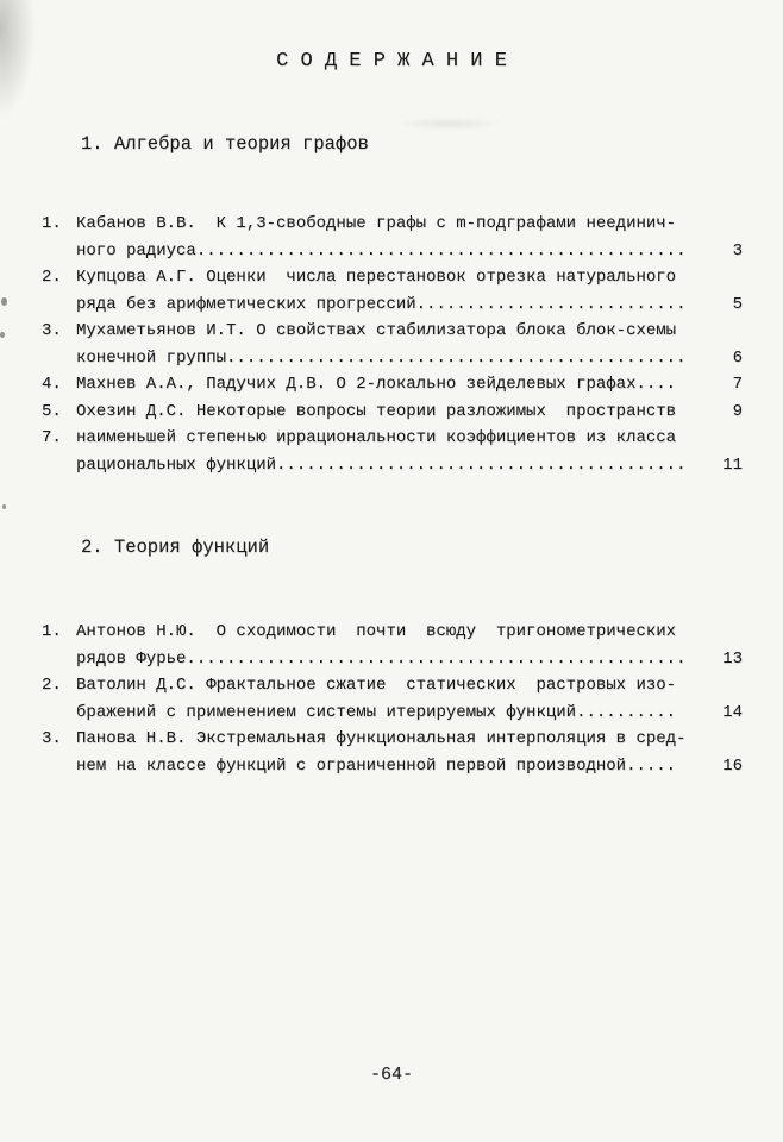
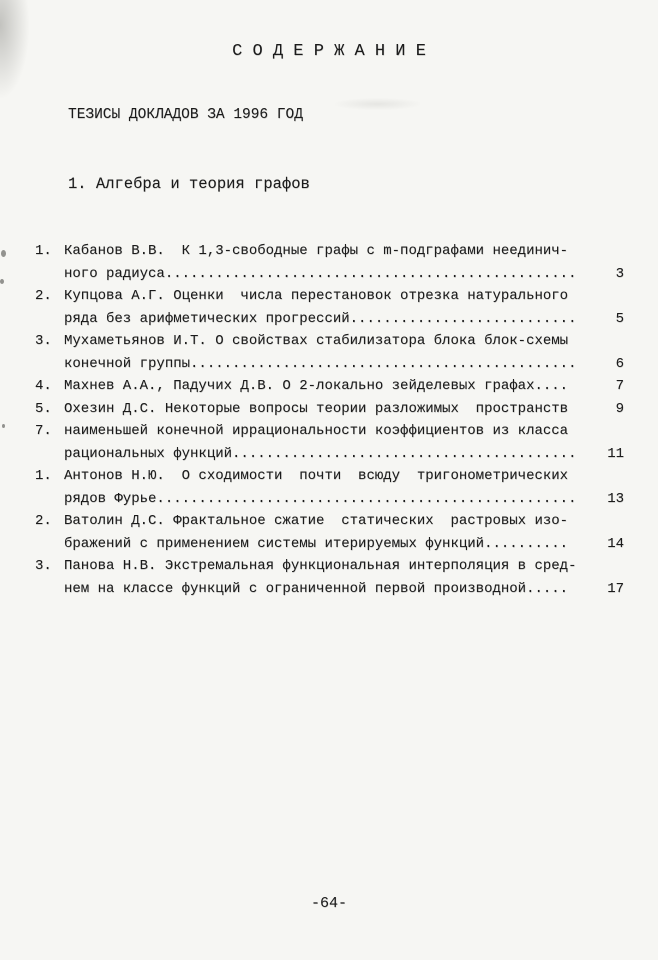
  С О Д Е Р Ж А Н И Е
+ ТЕЗИСЫ ДОКЛАДОВ ЗА 1996 ГОД
  1. Алгебра и теория графов
  1.
  Кабанов В.В. К 1,3-свободные графы с m-подграфами неединич-
  ного радиуса.................................................
  3
  2.
  Купцова А.Г. Оценки числа перестановок отрезка натурального
  ряда без арифметических прогрессий...........................
  5
  3.
  Мухаметьянов И.Т. О свойствах стабилизатора блока блок-схемы
  конечной группы..............................................
  6
  4.
  Махнев А.А., Падучих Д.В. О 2-локально зейделевых графах....
  7
  5.
  Охезин Д.С. Некоторые вопросы теории разложимых пространств
  9
  7.
- наименьшей степенью иррациональности коэффициентов из класса
+ наименьшей конечной иррациональности коэффициентов из класса
  рациональных функций.........................................
  11
- 2. Теория функций
  1.
  Антонов Н.Ю. О сходимости почти всюду тригонометрических
  рядов Фурье..................................................
  13
  2.
  Ватолин Д.С. Фрактальное сжатие статических растровых изо-
  бражений с применением системы итерируемых функций..........
  14
  3.
  Панова Н.В. Экстремальная функциональная интерполяция в сред-
  нем на классе функций с ограниченной первой производной.....
- 16
+ 17
  -64-
